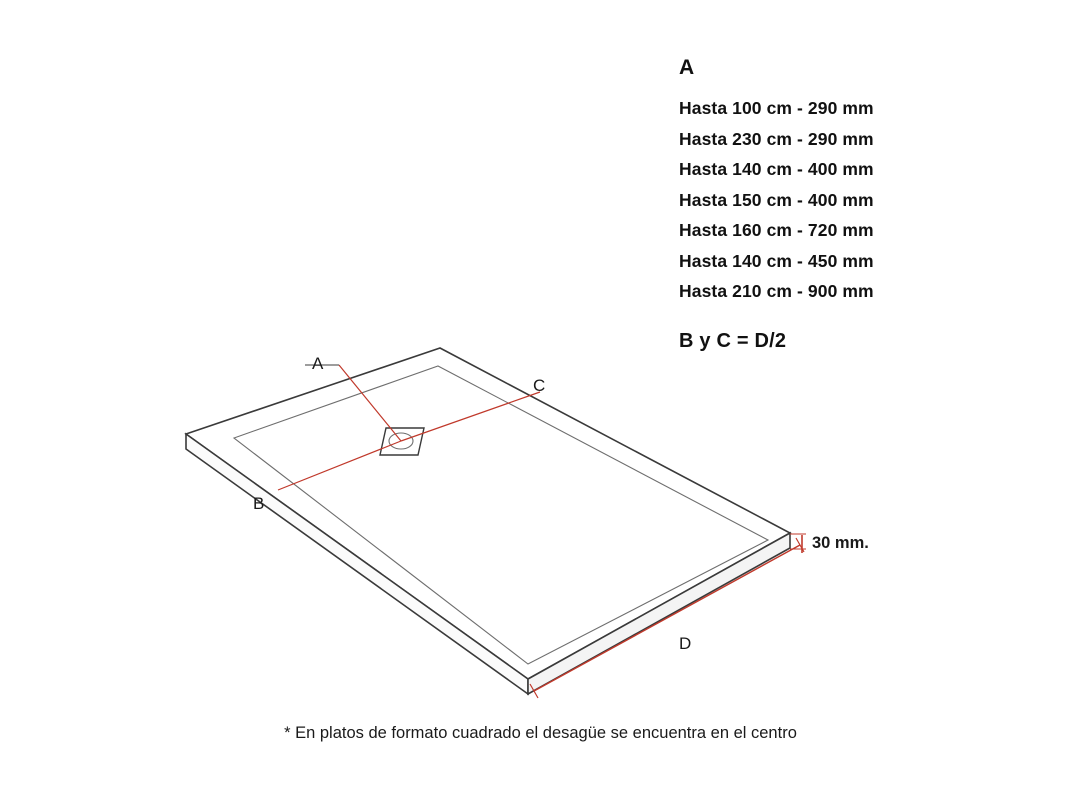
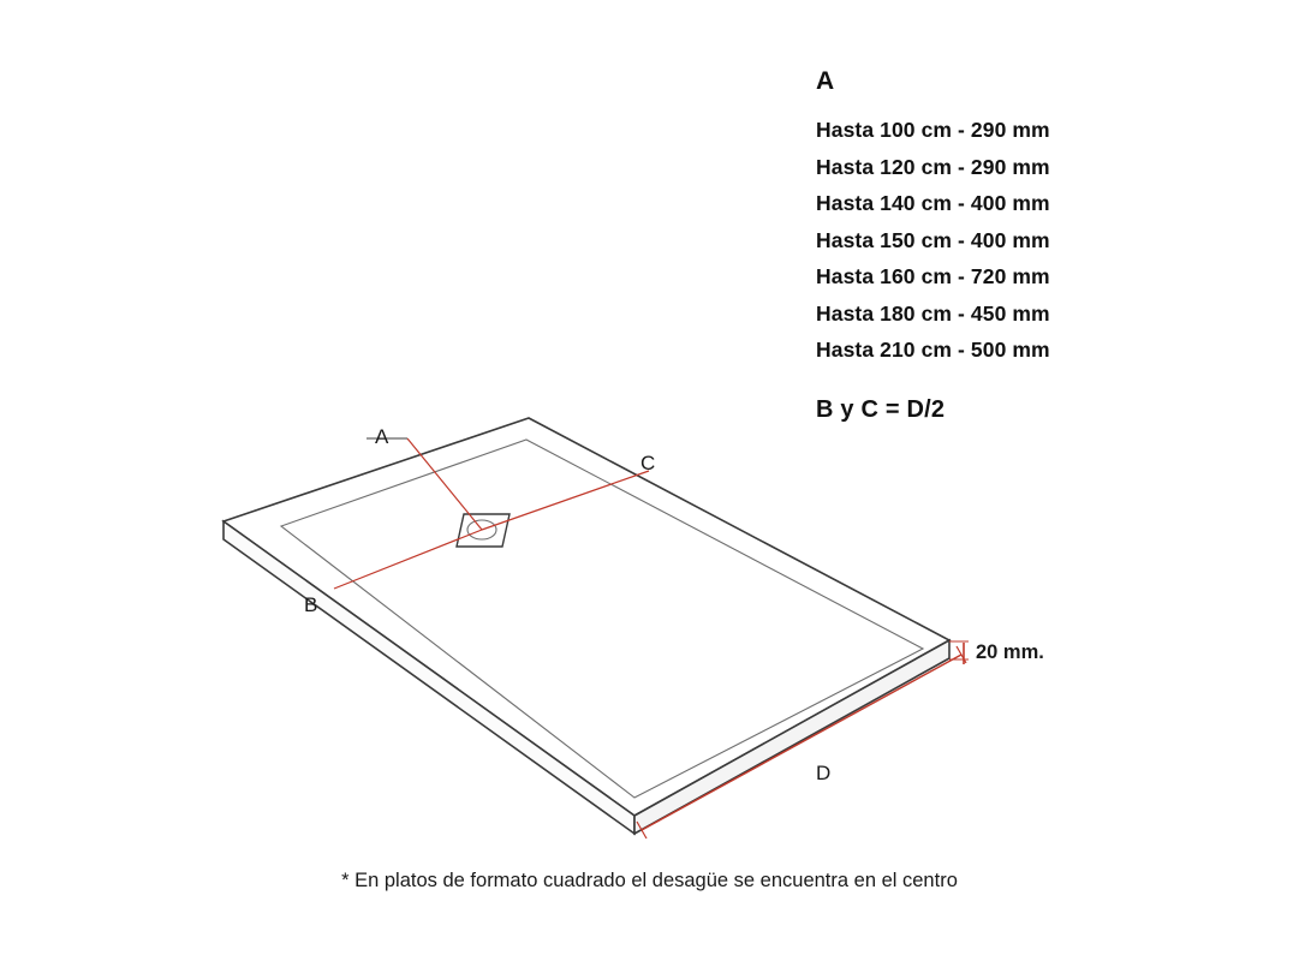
  A
  Hasta 100 cm - 290 mm
- Hasta 230 cm - 290 mm
+ Hasta 120 cm - 290 mm
  Hasta 140 cm - 400 mm
  Hasta 150 cm - 400 mm
  Hasta 160 cm - 720 mm
- Hasta 140 cm - 450 mm
+ Hasta 180 cm - 450 mm
- Hasta 210 cm - 900 mm
+ Hasta 210 cm - 500 mm
  B y C = D/2
  A
  C
  B
  D
- 30 mm.
+ 20 mm.
  * En platos de formato cuadrado el desagüe se encuentra en el centro
